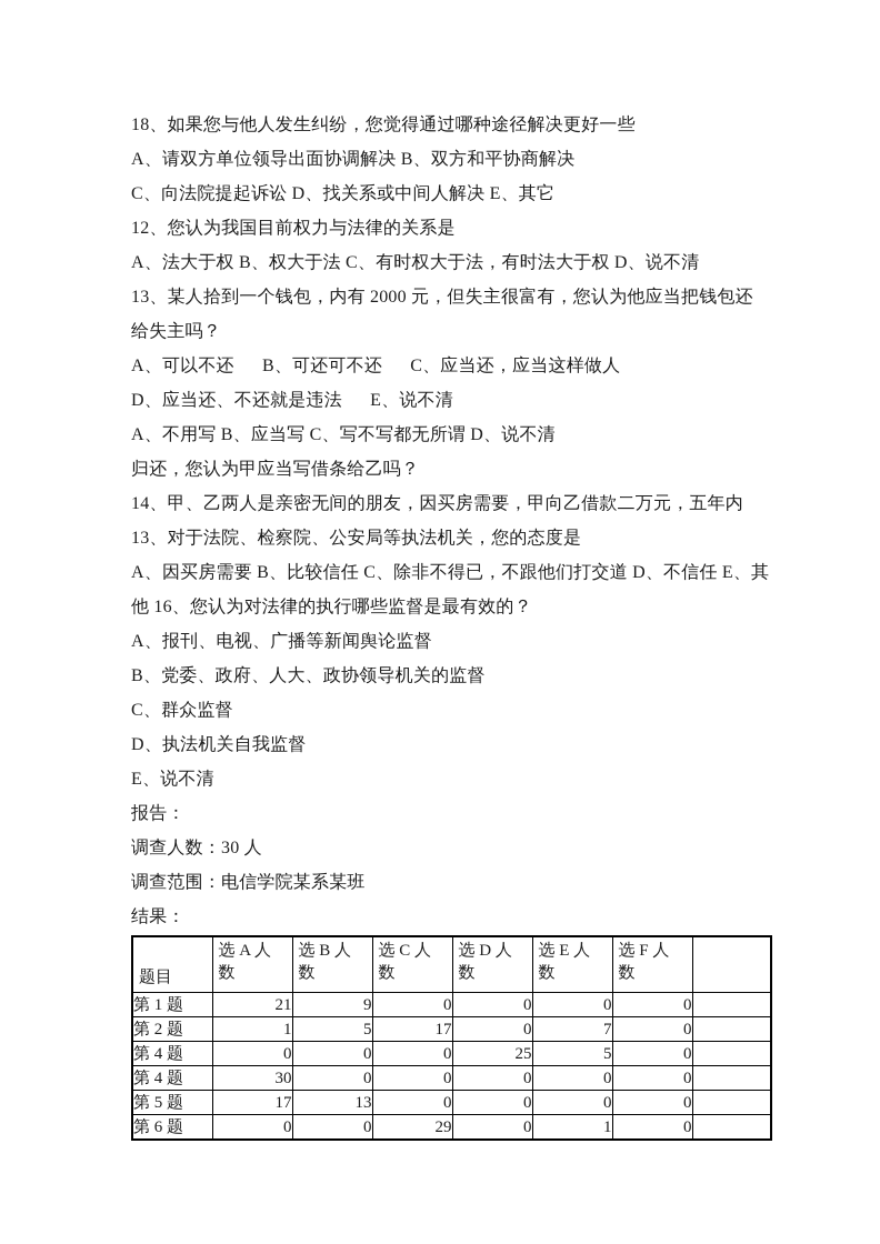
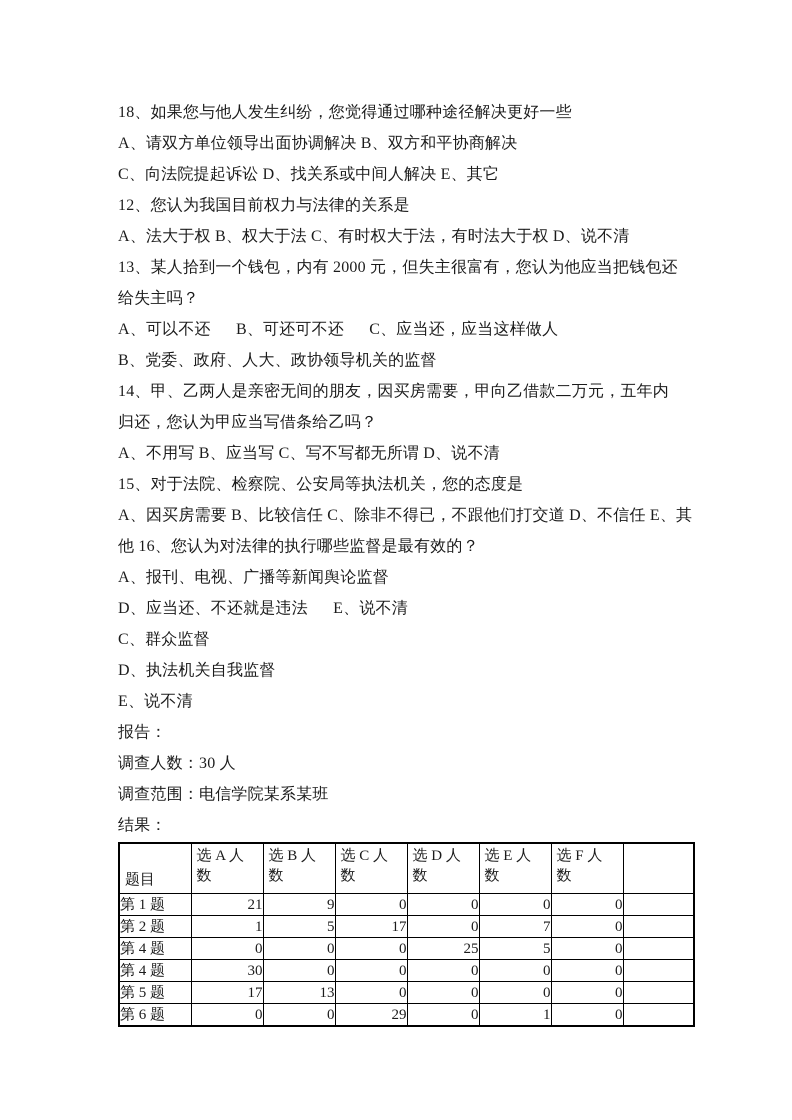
  18、如果您与他人发生纠纷，您觉得通过哪种途径解决更好一些
  A、请双方单位领导出面协调解决 B、双方和平协商解决
  C、向法院提起诉讼 D、找关系或中间人解决 E、其它
  12、您认为我国目前权力与法律的关系是
  A、法大于权 B、权大于法 C、有时权大于法，有时法大于权 D、说不清
  13、某人拾到一个钱包，内有 2000 元，但失主很富有，您认为他应当把钱包还
  给失主吗？
  A、可以不还 B、可还可不还 C、应当还，应当这样做人
- D、应当还、不还就是违法 E、说不清
+ B、党委、政府、人大、政协领导机关的监督
- A、不用写 B、应当写 C、写不写都无所谓 D、说不清
+ 14、甲、乙两人是亲密无间的朋友，因买房需要，甲向乙借款二万元，五年内
  归还，您认为甲应当写借条给乙吗？
- 14、甲、乙两人是亲密无间的朋友，因买房需要，甲向乙借款二万元，五年内
+ A、不用写 B、应当写 C、写不写都无所谓 D、说不清
- 13、对于法院、检察院、公安局等执法机关，您的态度是
+ 15、对于法院、检察院、公安局等执法机关，您的态度是
  A、因买房需要 B、比较信任 C、除非不得已，不跟他们打交道 D、不信任 E、其
  他 16、您认为对法律的执行哪些监督是最有效的？
  A、报刊、电视、广播等新闻舆论监督
- B、党委、政府、人大、政协领导机关的监督
+ D、应当还、不还就是违法 E、说不清
  C、群众监督
  D、执法机关自我监督
  E、说不清
  报告：
  调查人数：30 人
  调查范围：电信学院某系某班
  结果：
  题目	选 A 人 数	选 B 人 数	选 C 人 数	选 D 人 数	选 E 人 数	选 F 人 数
  第 1 题	21	9	0	0	0	0
  第 2 题	1	5	17	0	7	0
  第 4 题	0	0	0	25	5	0
  第 4 题	30	0	0	0	0	0
  第 5 题	17	13	0	0	0	0
  第 6 题	0	0	29	0	1	0
